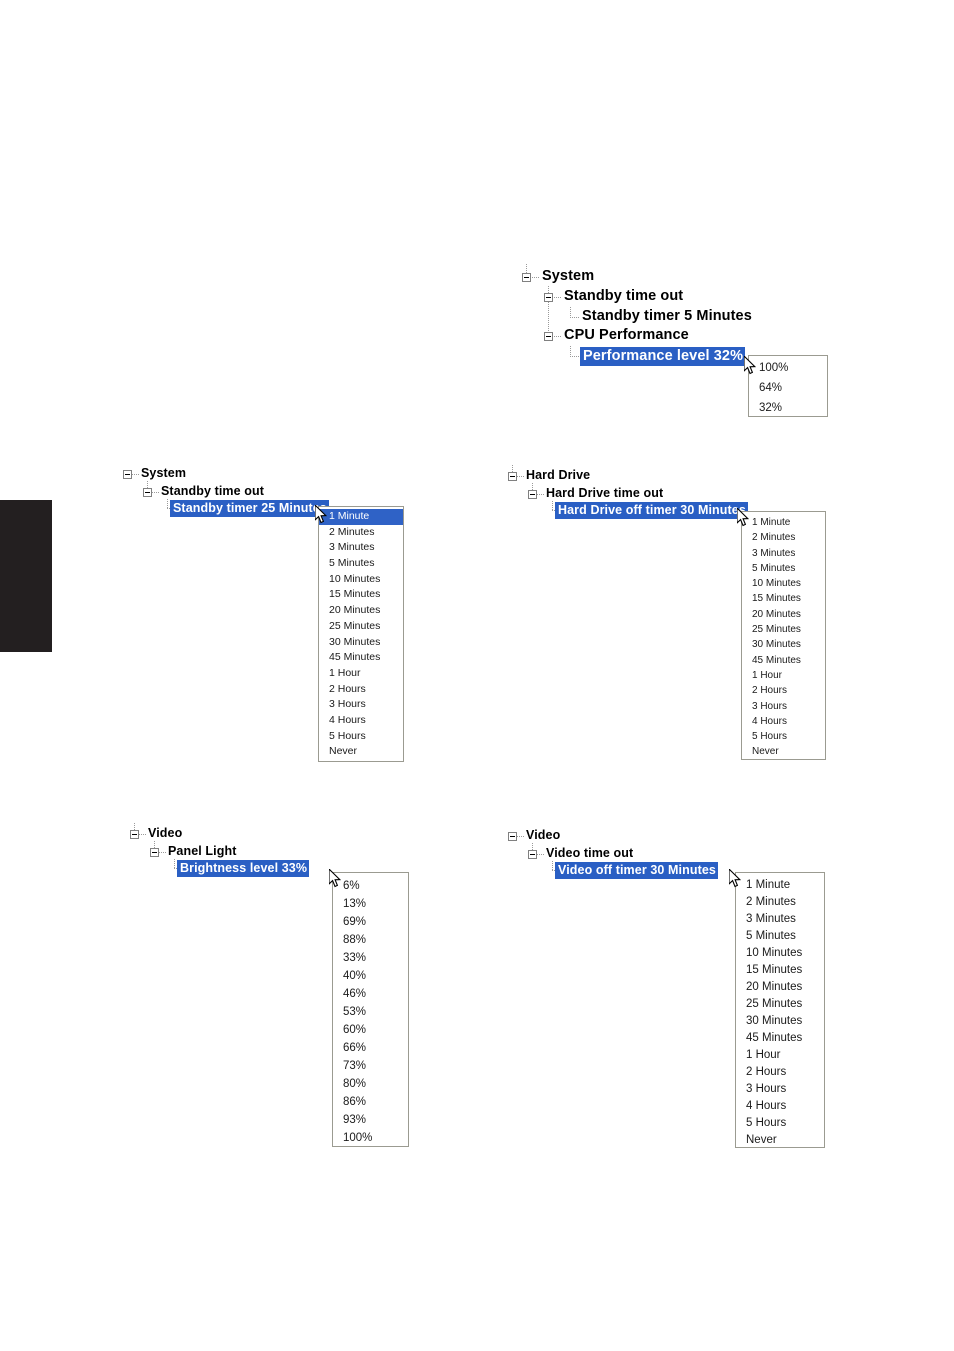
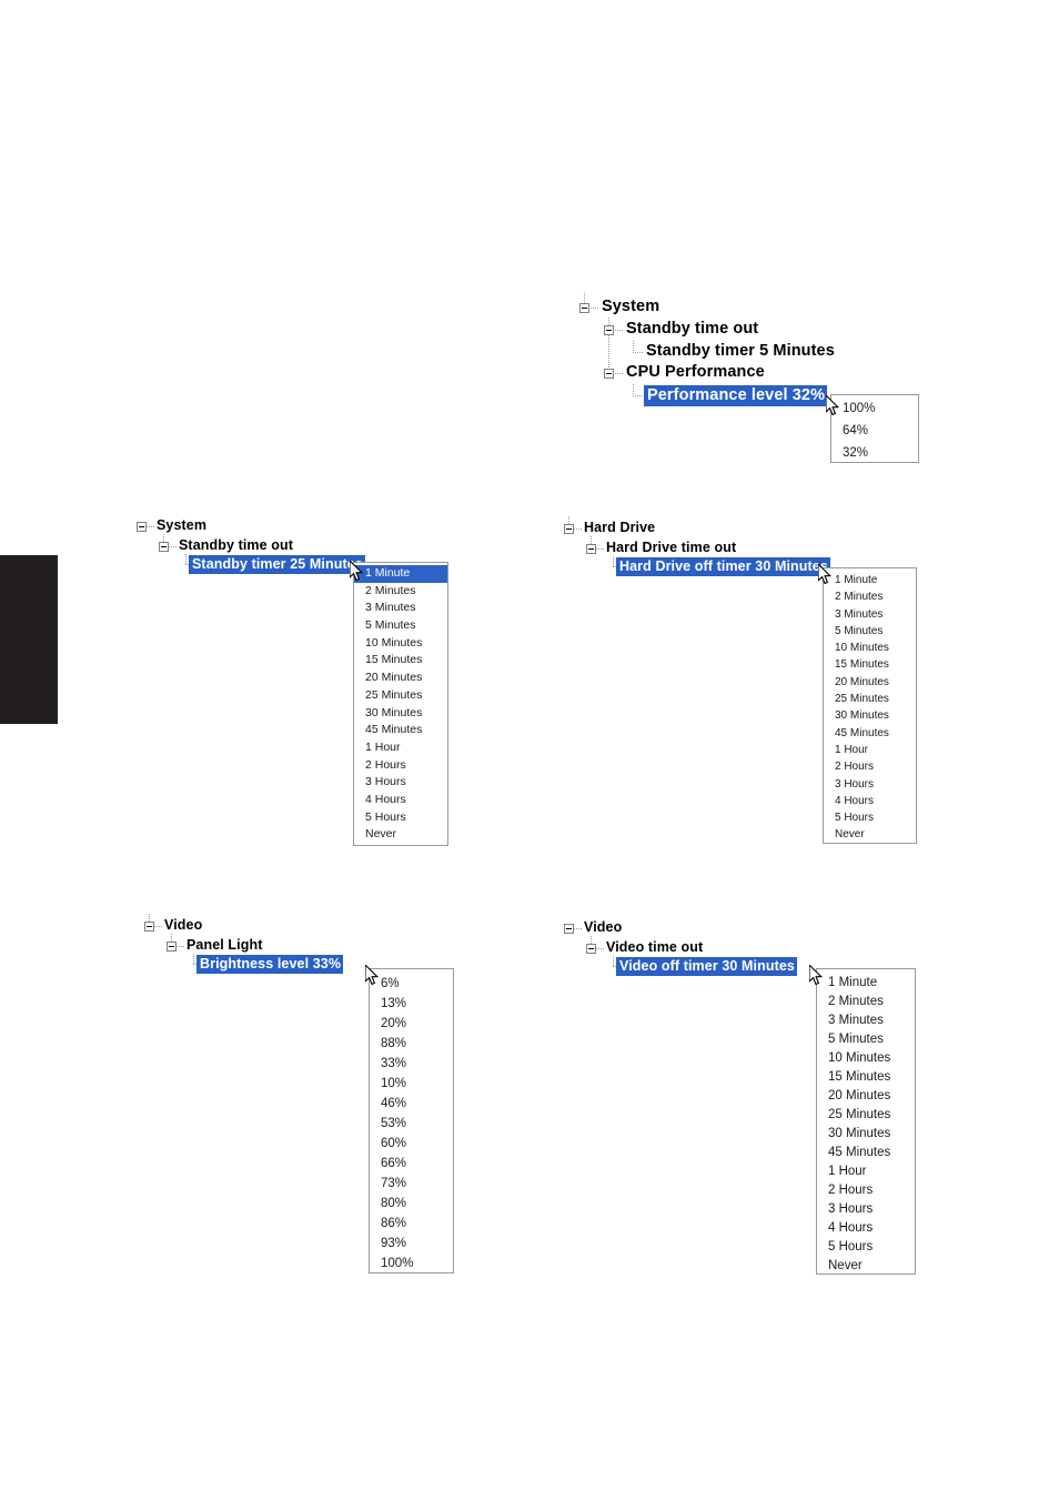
  System
  Standby time out
  Standby timer 5 Minutes
  CPU Performance
  Performance level 32%
  100%
  64%
  32%
  System
  Standby time out
  Standby timer 25 Minut
  1 Minute
  2 Minutes
  3 Minutes
  5 Minutes
  10 Minutes
  15 Minutes
  20 Minutes
  25 Minutes
  30 Minutes
  45 Minutes
  1 Hour
  2 Hours
  3 Hours
  4 Hours
  5 Hours
  Never
  Hard Drive
  Hard Drive time out
  Hard Drive off timer 30 Minutes
  1 Minute
  2 Minutes
  3 Minutes
  5 Minutes
  10 Minutes
  15 Minutes
  20 Minutes
  25 Minutes
  30 Minutes
  45 Minutes
  1 Hour
  2 Hours
  3 Hours
  4 Hours
  5 Hours
  Never
  Video
  Panel Light
  Brightness level 33%
  6%
  13%
- 69%
+ 20%
  88%
  33%
- 40%
+ 10%
  46%
  53%
  60%
  66%
  73%
  80%
  86%
  93%
  100%
  Video
  Video time out
  Video off timer 30 Minutes
  1 Minute
  2 Minutes
  3 Minutes
  5 Minutes
  10 Minutes
  15 Minutes
  20 Minutes
  25 Minutes
  30 Minutes
  45 Minutes
  1 Hour
  2 Hours
  3 Hours
  4 Hours
  5 Hours
  Never
